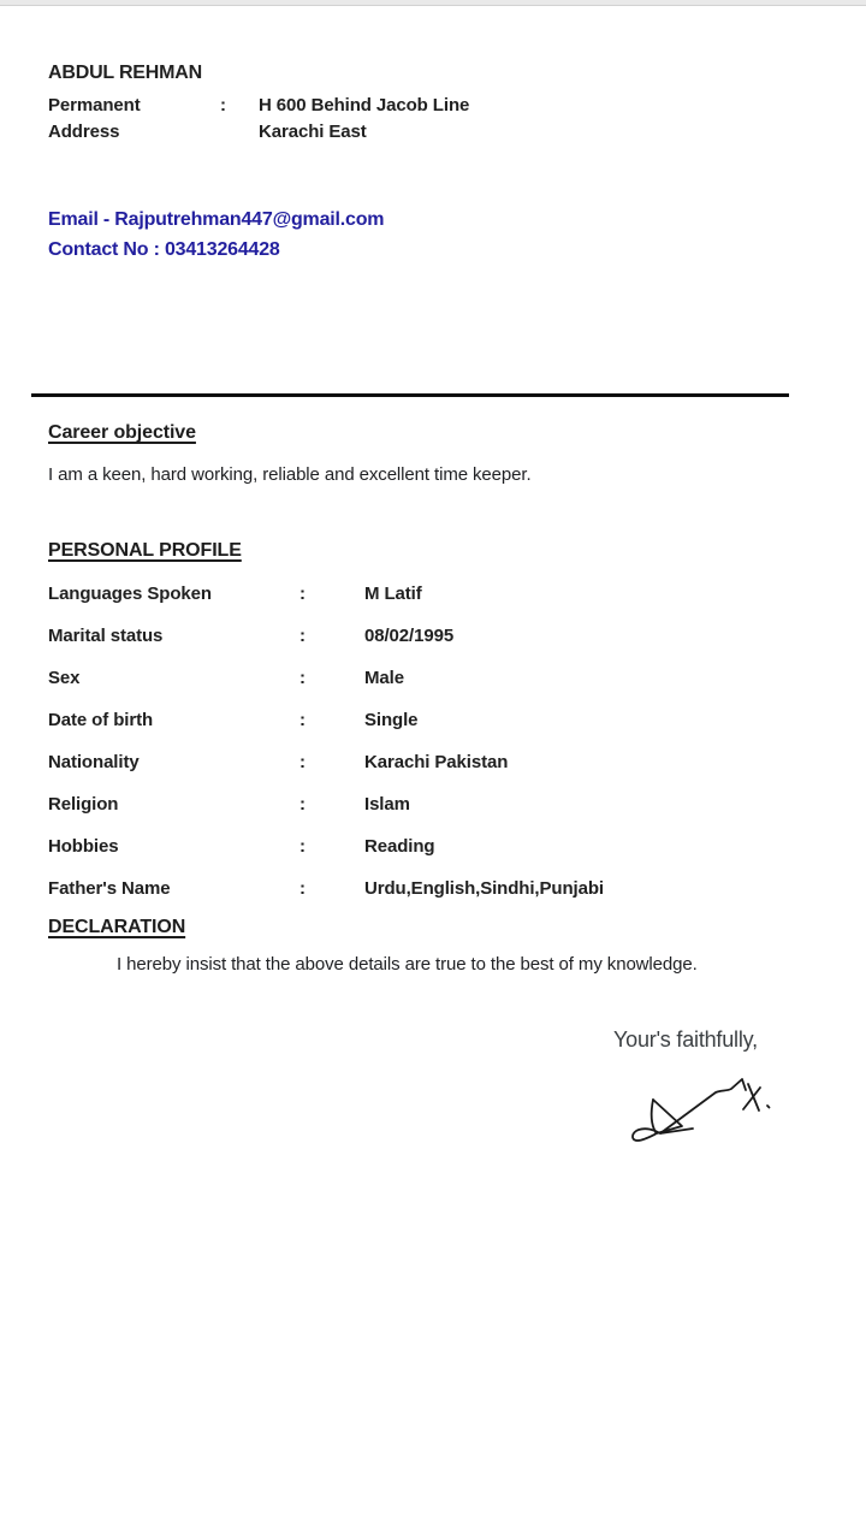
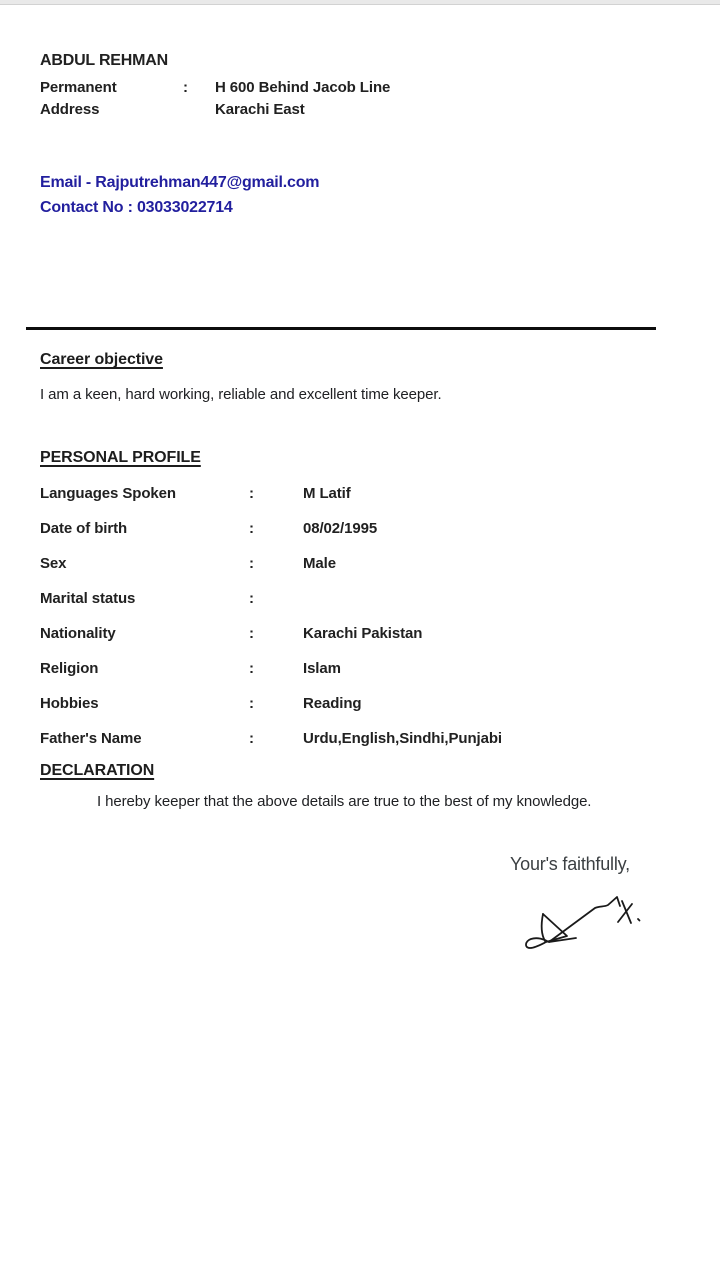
  ABDUL REHMAN
  Permanent
  :
  H 600 Behind Jacob Line
  Address
  Karachi East
  Email - Rajputrehman447@gmail.com
- Contact No : 03413264428
+ Contact No : 03033022714
  Career objective
  I am a keen, hard working, reliable and excellent time keeper.
  PERSONAL PROFILE
  Languages Spoken
  :
  M Latif
- Marital status
+ Date of birth
  :
  08/02/1995
  Sex
  :
  Male
- Date of birth
+ Marital status
  :
- Single
  Nationality
  :
  Karachi Pakistan
  Religion
  :
  Islam
  Hobbies
  :
  Reading
  Father's Name
  :
  Urdu,English,Sindhi,Punjabi
  DECLARATION
- I hereby insist that the above details are true to the best of my knowledge.
+ I hereby keeper that the above details are true to the best of my knowledge.
  Your's faithfully,
